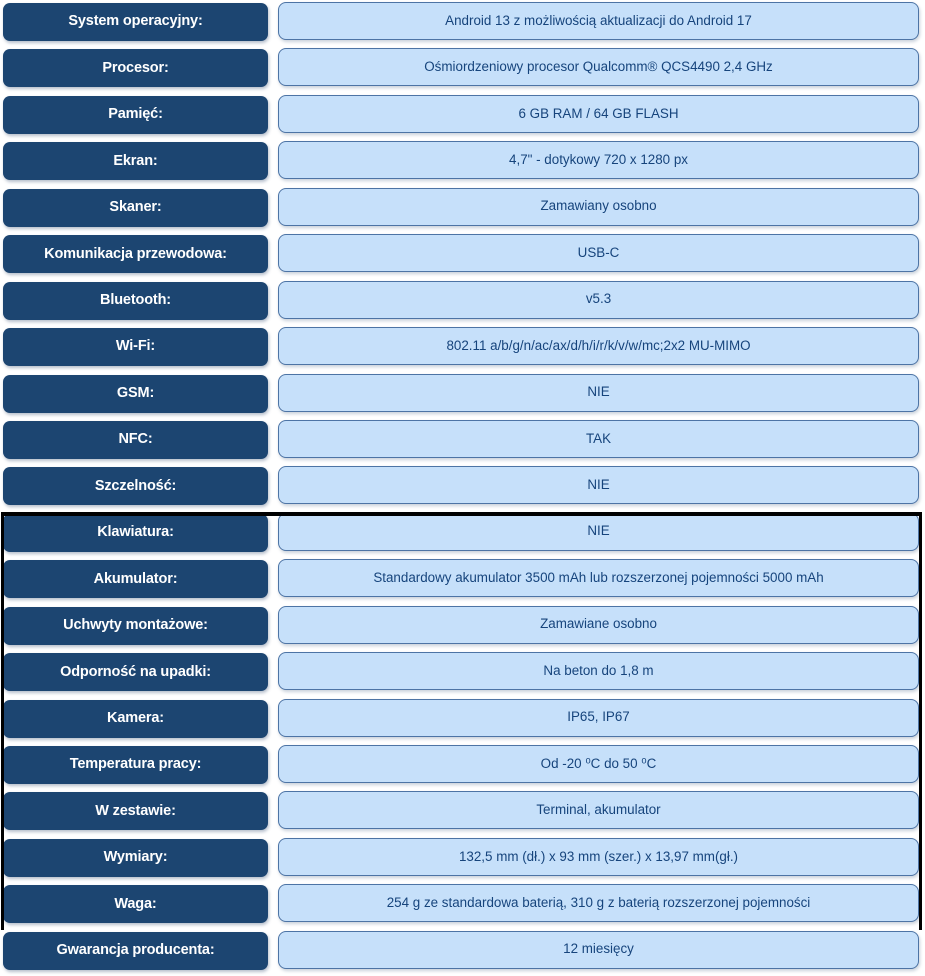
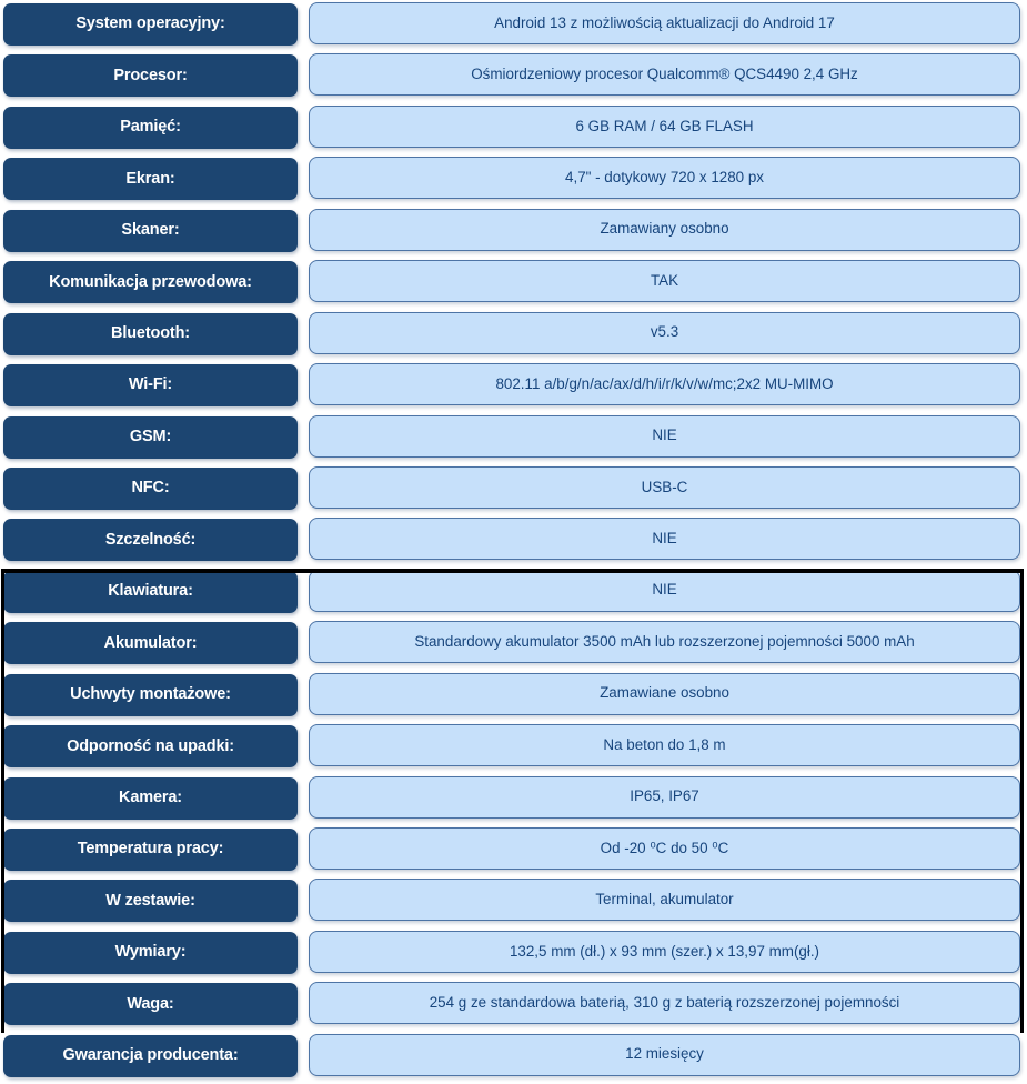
  System operacyjny:
  Android 13 z możliwością aktualizacji do Android 17
  Procesor:
  Ośmiordzeniowy procesor Qualcomm® QCS4490 2,4 GHz
  Pamięć:
  6 GB RAM / 64 GB FLASH
  Ekran:
  4,7" - dotykowy 720 x 1280 px
  Skaner:
  Zamawiany osobno
  Komunikacja przewodowa:
- USB-C
+ TAK
  Bluetooth:
  v5.3
  Wi-Fi:
  802.11 a/b/g/n/ac/ax/d/h/i/r/k/v/w/mc;2x2 MU-MIMO
  GSM:
  NIE
  NFC:
- TAK
+ USB-C
  Szczelność:
  NIE
  Klawiatura:
  NIE
  Akumulator:
  Standardowy akumulator 3500 mAh lub rozszerzonej pojemności 5000 mAh
  Uchwyty montażowe:
  Zamawiane osobno
  Odporność na upadki:
  Na beton do 1,8 m
  Kamera:
  IP65, IP67
  Temperatura pracy:
  Od -20 ⁰C do 50 ⁰C
  W zestawie:
  Terminal, akumulator
  Wymiary:
  132,5 mm (dł.) x 93 mm (szer.) x 13,97 mm(gł.)
  Waga:
  254 g ze standardowa baterią, 310 g z baterią rozszerzonej pojemności
  Gwarancja producenta:
  12 miesięcy
